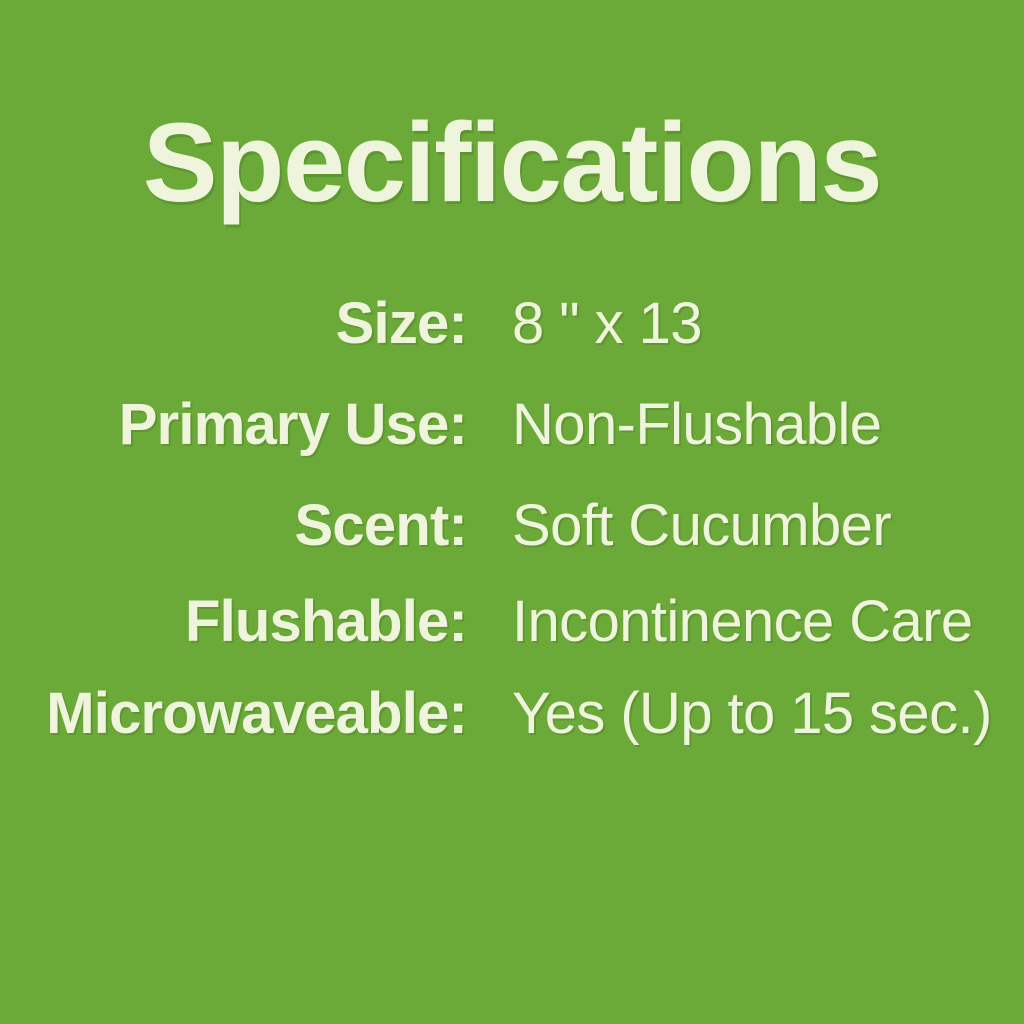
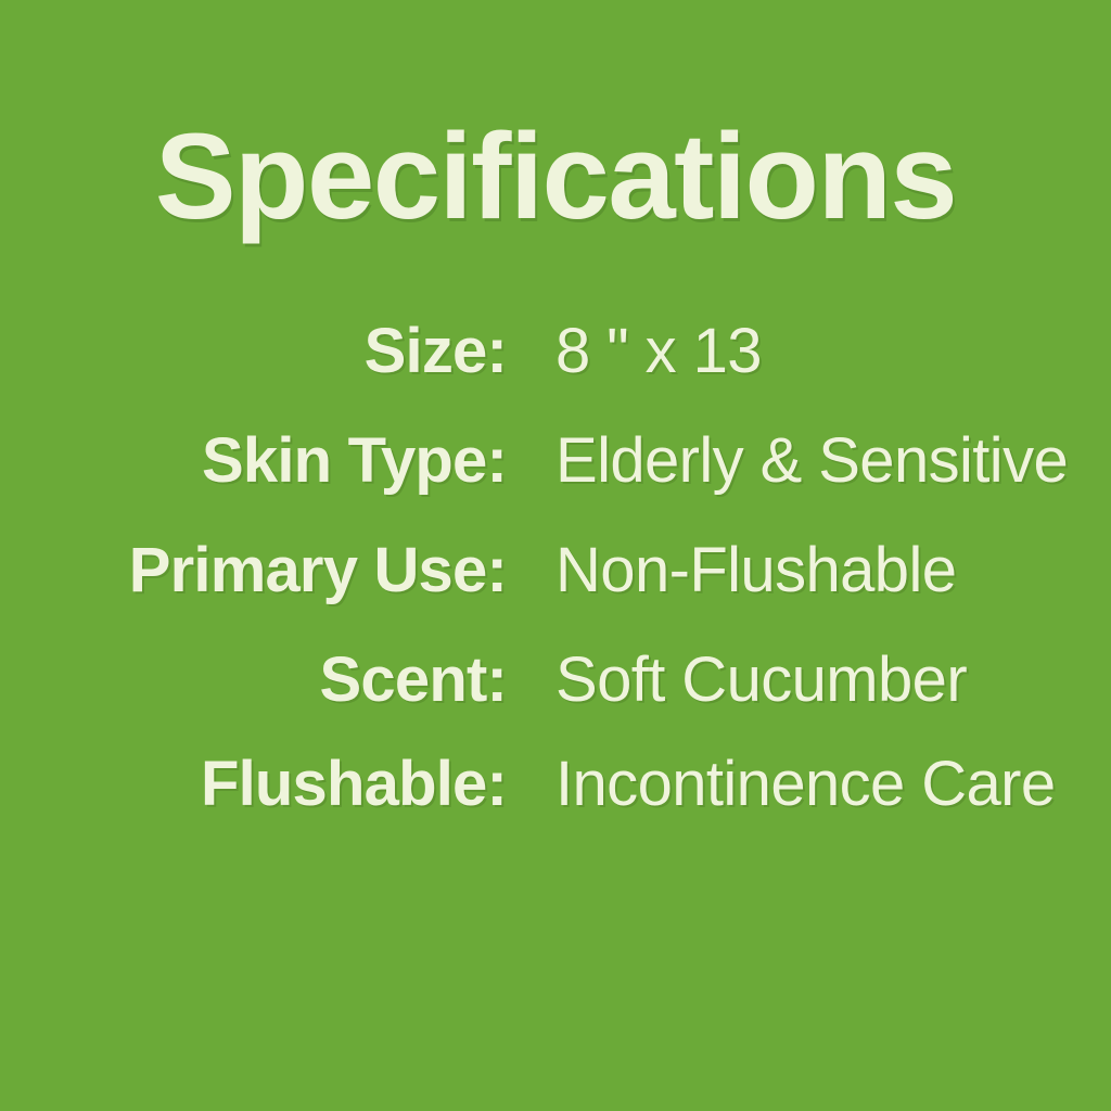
  Specifications
  Size:
  8 " x 13
+ Skin Type:
+ Elderly & Sensitive
  Primary Use:
  Non-Flushable
  Scent:
  Soft Cucumber
  Flushable:
  Incontinence Care
- Microwaveable:
- Yes (Up to 15 sec.)
